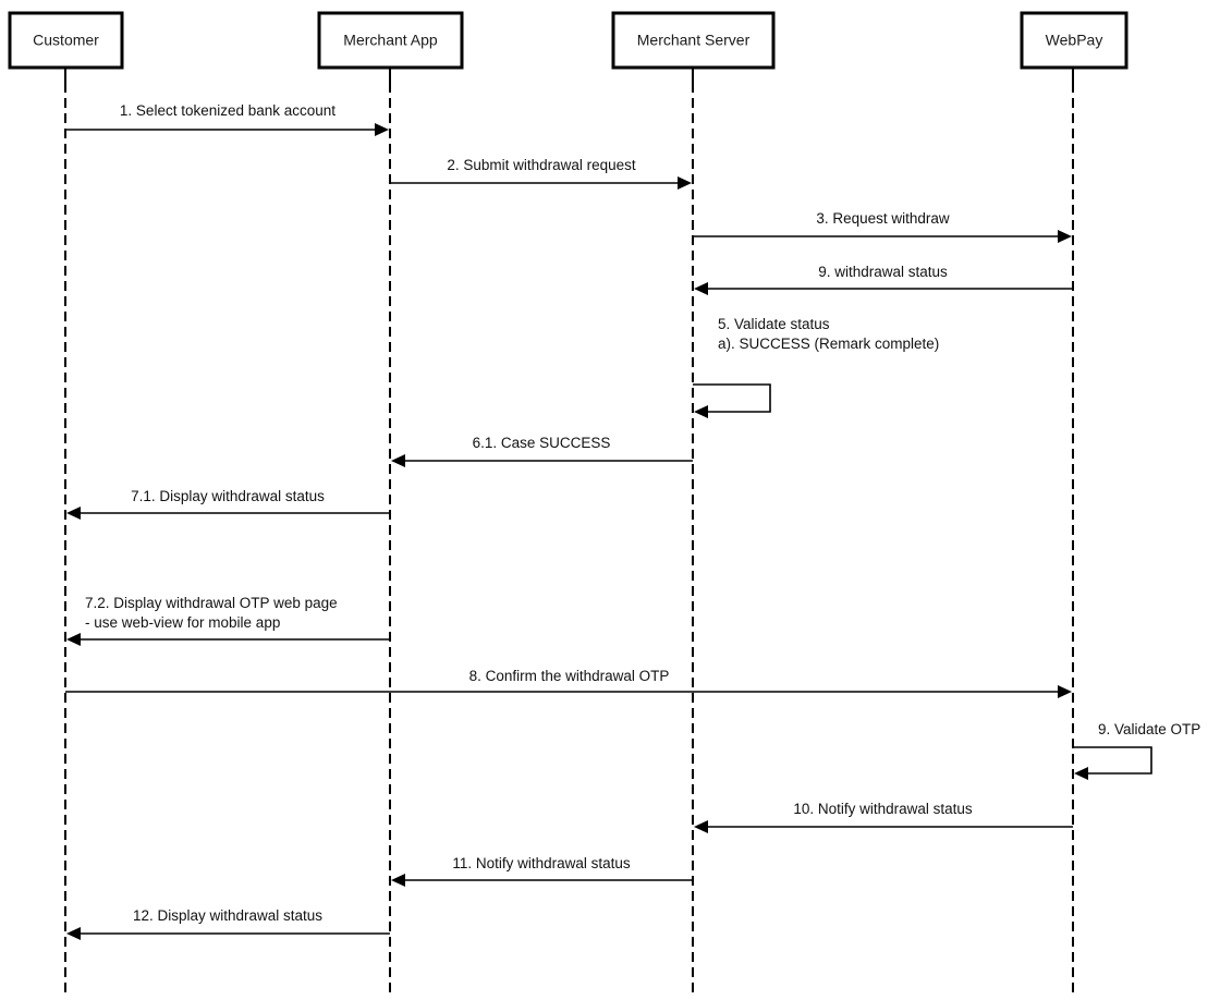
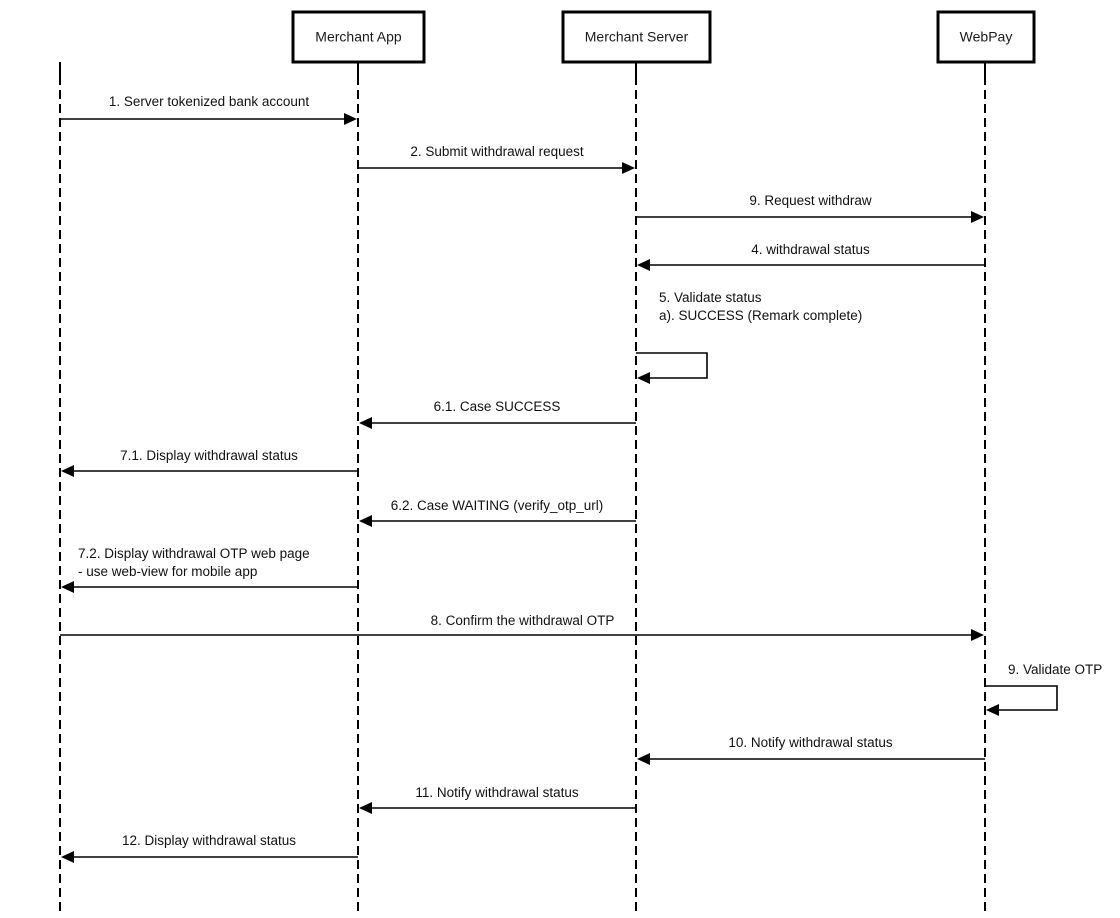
- 1. Select tokenized bank account
+ 1. Server tokenized bank account
  2. Submit withdrawal request
- 3. Request withdraw
+ 9. Request withdraw
- 9. withdrawal status
+ 4. withdrawal status
  6.1. Case SUCCESS
  7.1. Display withdrawal status
+ 6.2. Case WAITING (verify_otp_url)
  8. Confirm the withdrawal OTP
  10. Notify withdrawal status
  11. Notify withdrawal status
  12. Display withdrawal status
  7.2. Display withdrawal OTP web page
  - use web-view for mobile app
  5. Validate status
  a). SUCCESS (Remark complete)
  9. Validate OTP
- Customer
  Merchant App
  Merchant Server
  WebPay
